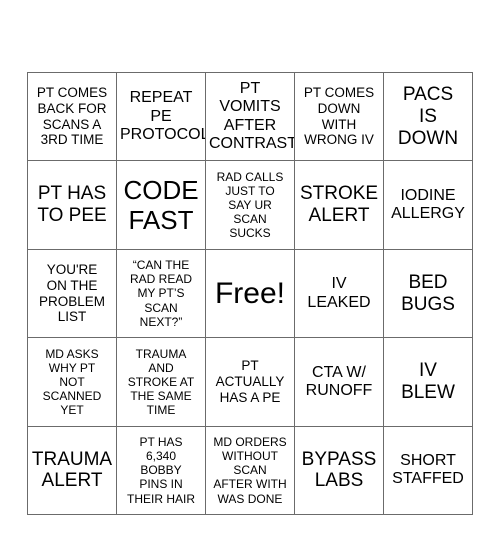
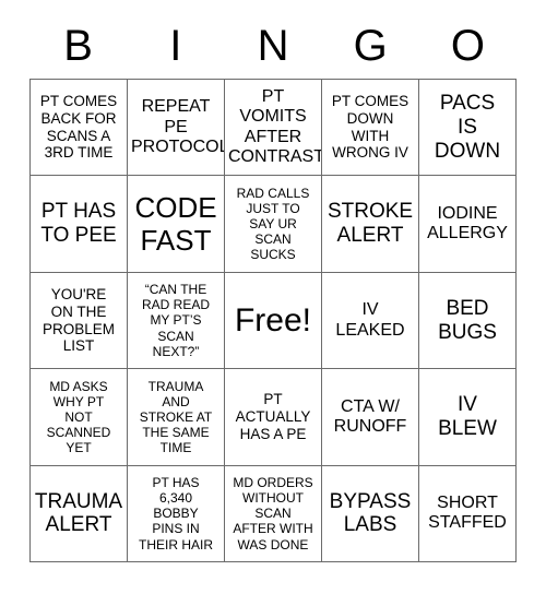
+ B
+ I
+ N
+ G
+ O
  PT COMES
  BACK FOR
  SCANS A
  3RD TIME
  REPEAT PE
  PROTOCO
  PT VOMITS
  AFTER
  CONTRAST
  PT COMES
  DOWN
  WITH
  WRONG IV
  PACS
  IS
  DOWN
  PT HAS
  TO PEE
  CODE
  FAST
  RAD CALLS
  JUST TO
  SAY UR
  SCAN
  SUCKS
  STROKE
  ALERT
  IODINE
  ALLERGY
  YOU'RE
  ON THE
  PROBLEM
  LIST
  “CAN THE
  RAD READ
  MY PT’S
  SCAN
  NEXT?”
  Free!
  IV
  LEAKED
  BED
  BUGS
  MD ASKS
  WHY PT
  NOT
  SCANNED
  YET
  TRAUMA
  AND
  STROKE AT
  THE SAME
  TIME
  PT
  ACTUALLY
  HAS A PE
  CTA W/
  RUNOFF
  IV
  BLEW
  TRAUMA
  ALERT
  PT HAS
  6,340
  BOBBY
  PINS IN
  THEIR HAIR
  MD ORDERS
  WITHOUT
  SCAN
  AFTER WITH
  WAS DONE
  BYPASS
  LABS
  SHORT
  STAFFED
